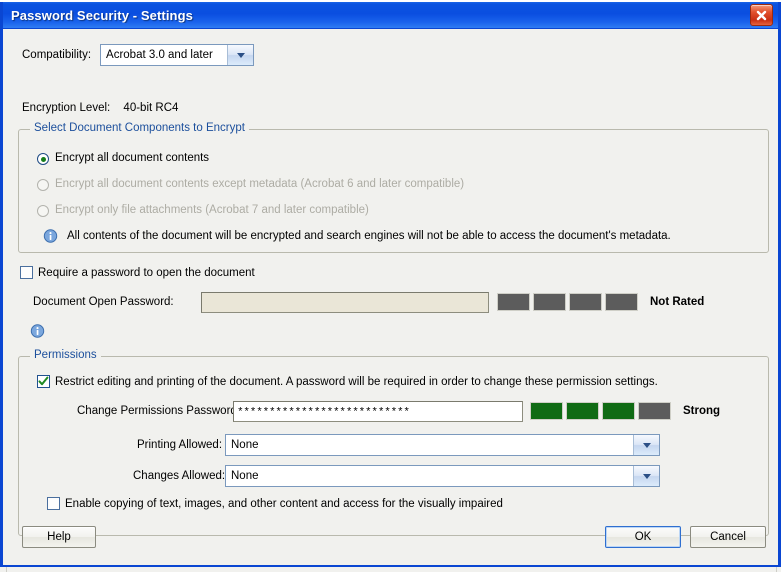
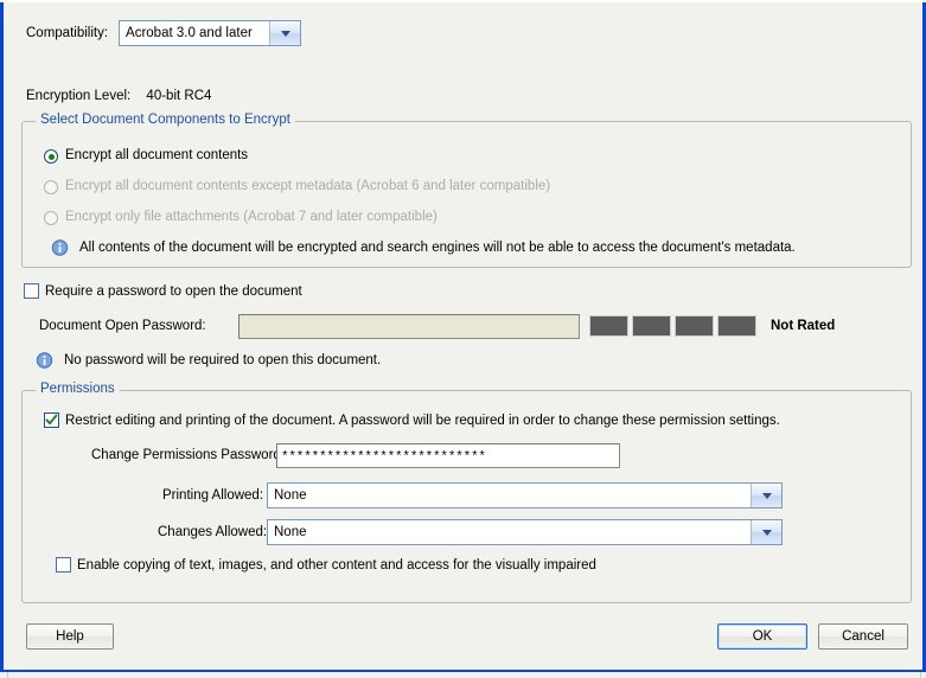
- Password Security - Settings
  Compatibility:
  Acrobat 3.0 and later
  Encryption Level: 40-bit RC4
  Select Document Components to Encrypt
  Encrypt all document contents
  Encrypt all document contents except metadata (Acrobat 6 and later compatible)
  Encrypt only file attachments (Acrobat 7 and later compatible)
  All contents of the document will be encrypted and search engines will not be able to access the document's metadata.
  Require a password to open the document
  Document Open Password:
  Not Rated
+ No password will be required to open this document.
  Permissions
  Restrict editing and printing of the document. A password will be required in order to change these permission settings.
  Change Permissions Passwor
  ***************************
- Strong
  Printing Allowed:
  None
  Changes Allowed:
  None
  Enable copying of text, images, and other content and access for the visually impaired
  Help
  OK
  Cancel
